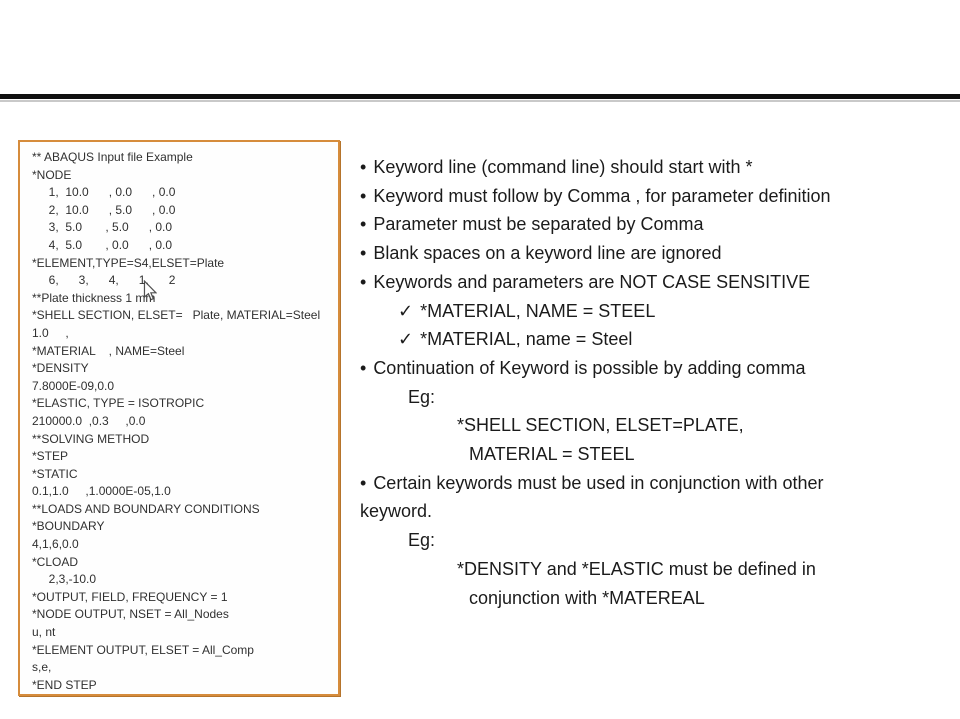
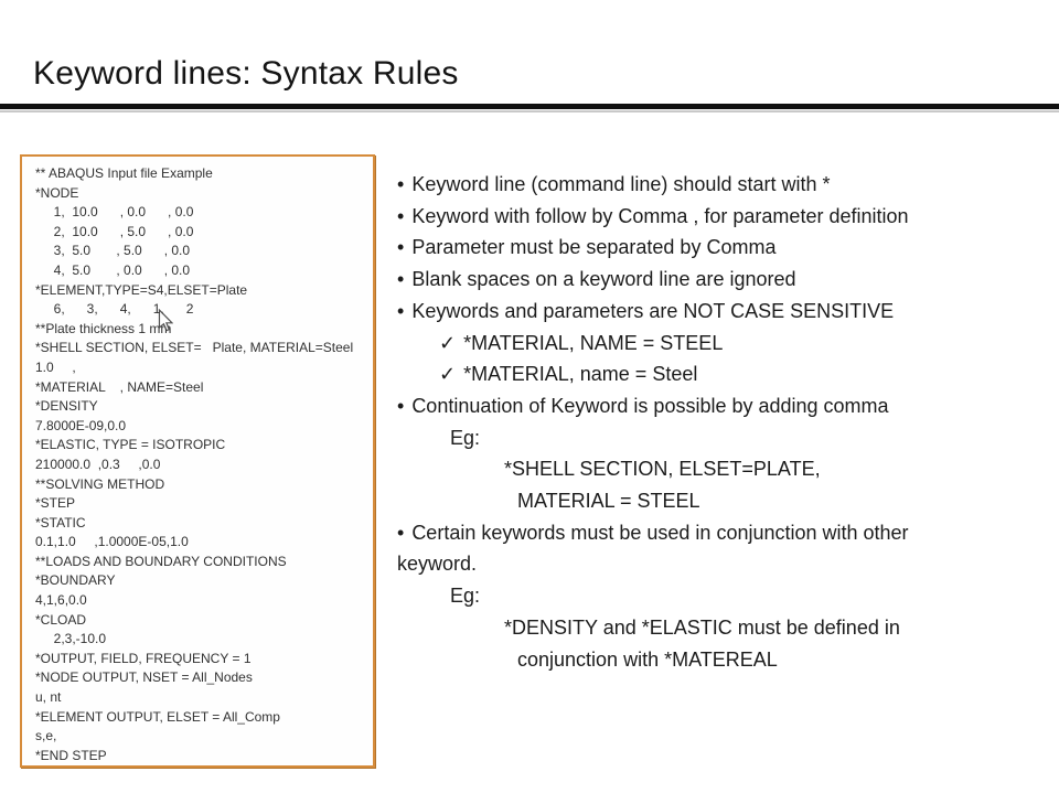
+ Keyword lines: Syntax Rules
  ** ABAQUS Input file Example
  *NODE
  1, 10.0 , 0.0 , 0.0
  2, 10.0 , 5.0 , 0.0
  3, 5.0 , 5.0 , 0.0
  4, 5.0 , 0.0 , 0.0
  *ELEMENT,TYPE=S4,ELSET=Plate
  6, 3, 4, 1, 2
  **Plate thickness 1 mm
  *SHELL SECTION, ELSET= Plate, MATERIAL=Steel
  1.0 ,
  *MATERIAL , NAME=Steel
  *DENSITY
  7.8000E-09,0.0
  *ELASTIC, TYPE = ISOTROPIC
  210000.0 ,0.3 ,0.0
  **SOLVING METHOD
  *STEP
  *STATIC
  0.1,1.0 ,1.0000E-05,1.0
  **LOADS AND BOUNDARY CONDITIONS
  *BOUNDARY
  4,1,6,0.0
  *CLOAD
  2,3,-10.0
  *OUTPUT, FIELD, FREQUENCY = 1
  *NODE OUTPUT, NSET = All_Nodes
  u, nt
  *ELEMENT OUTPUT, ELSET = All_Comp
  s,e,
  *END STEP
  • Keyword line (command line) should start with *
- • Keyword must follow by Comma , for parameter definition
+ • Keyword with follow by Comma , for parameter definition
  • Parameter must be separated by Comma
  • Blank spaces on a keyword line are ignored
  • Keywords and parameters are NOT CASE SENSITIVE
  ✓ *MATERIAL, NAME = STEEL
  ✓ *MATERIAL, name = Steel
  • Continuation of Keyword is possible by adding comma
  Eg:
  *SHELL SECTION, ELSET=PLATE,
  MATERIAL = STEEL
  • Certain keywords must be used in conjunction with other
  keyword.
  Eg:
  *DENSITY and *ELASTIC must be defined in
  conjunction with *MATEREAL
